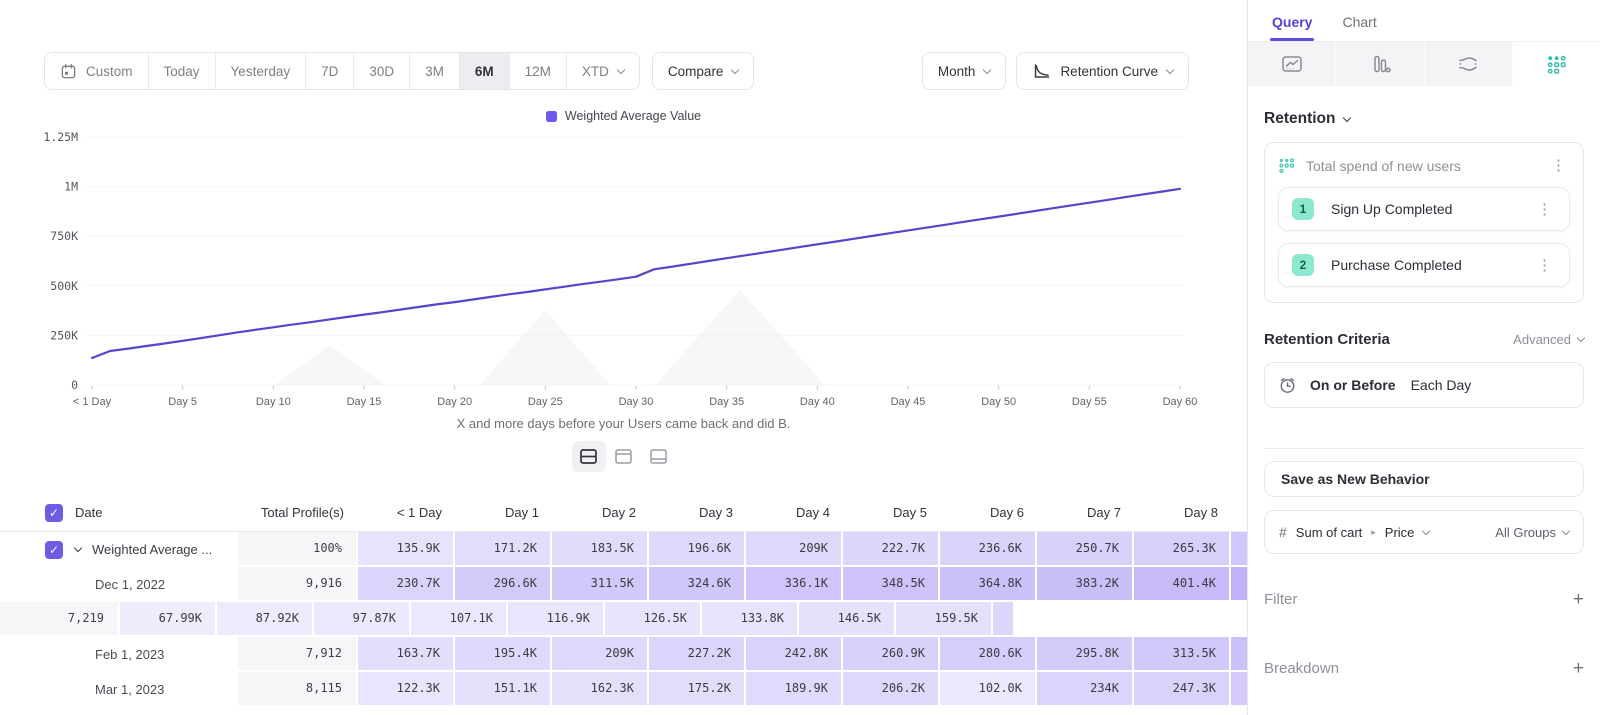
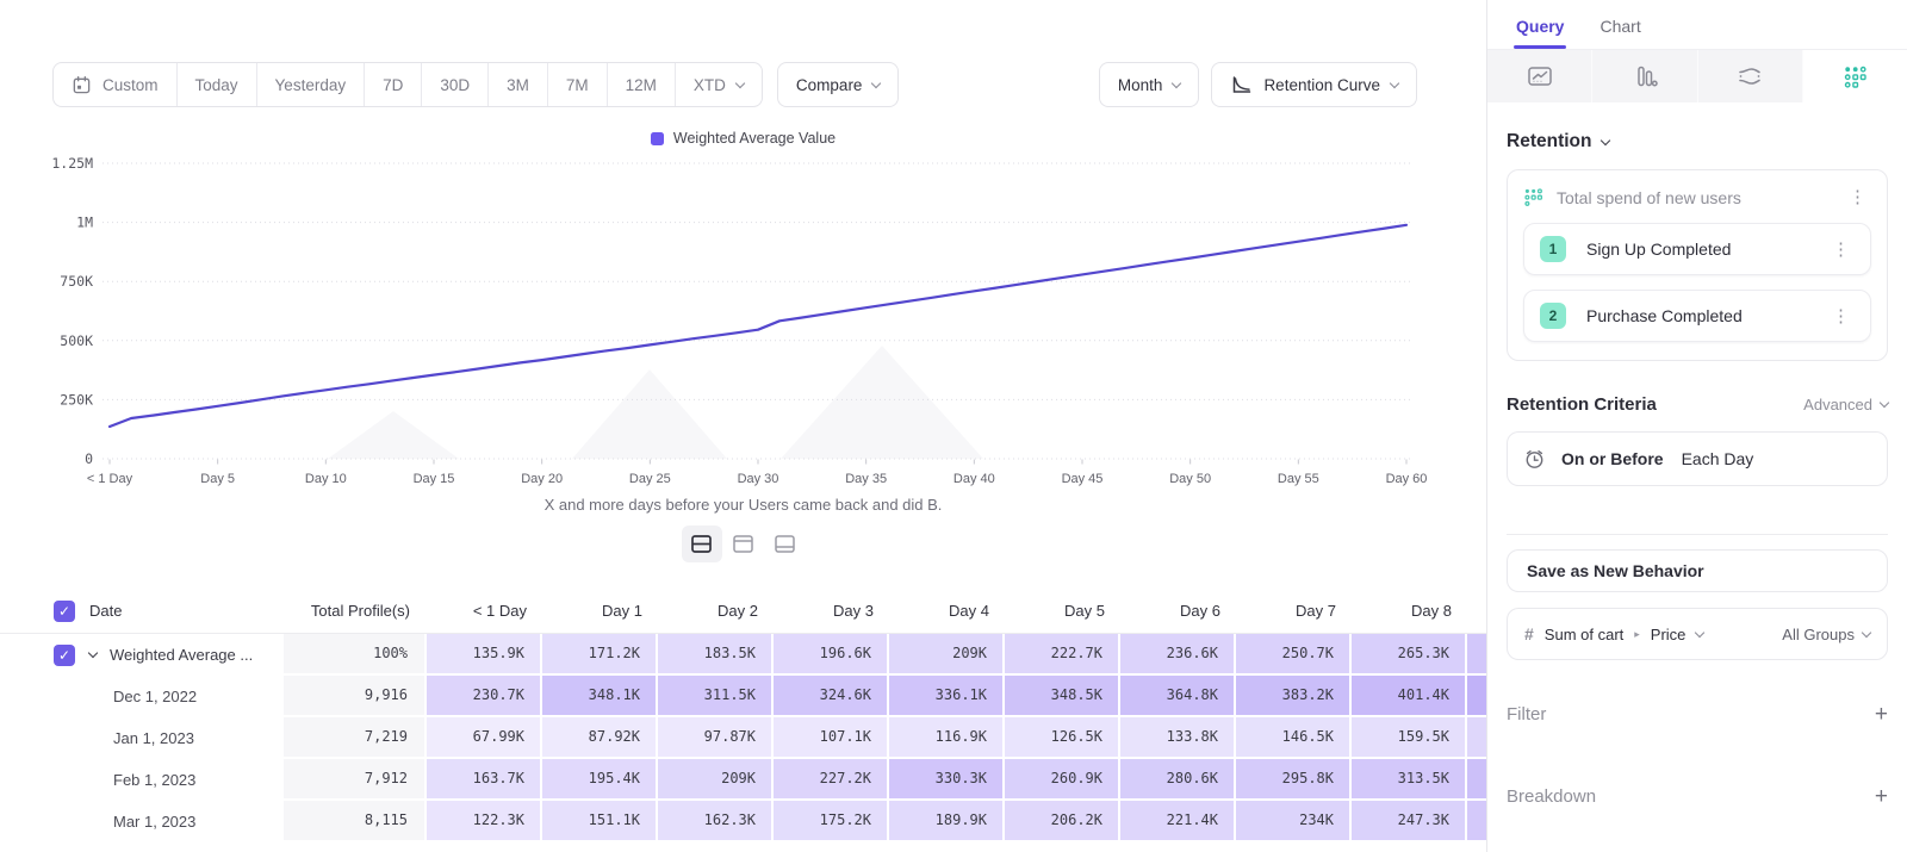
  Custom
  Today
  Yesterday
  7D
  30D
  3M
- 6M
+ 7M
  12M
  XTD
  Compare
  Month
  Retention Curve
  Weighted Average Value
  0
  250K
  500K
  750K
  1M
  1.25M
  < 1 Day
  Day 5
  Day 10
  Day 15
  Day 20
  Day 25
  Day 30
  Day 35
  Day 40
  Day 45
  Day 50
  Day 55
  Day 60
  X and more days before your Users came back and did B.
  ✓
  Date
  Total Profile(s)
  < 1 Day
  Day 1
  Day 2
  Day 3
  Day 4
  Day 5
  Day 6
  Day 7
  Day 8
  ✓
  Weighted Average ...
  100%
  135.9K
  171.2K
  183.5K
  196.6K
  209K
  222.7K
  236.6K
  250.7K
  265.3K
  Dec 1, 2022
  9,916
  230.7K
- 296.6K
+ 348.1K
  311.5K
  324.6K
  336.1K
  348.5K
  364.8K
  383.2K
  401.4K
+ Jan 1, 2023
  7,219
  67.99K
  87.92K
  97.87K
  107.1K
  116.9K
  126.5K
  133.8K
  146.5K
  159.5K
  Feb 1, 2023
  7,912
  163.7K
  195.4K
  209K
  227.2K
- 242.8K
+ 330.3K
  260.9K
  280.6K
  295.8K
  313.5K
  Mar 1, 2023
  8,115
  122.3K
  151.1K
  162.3K
  175.2K
  189.9K
  206.2K
- 102.0K
+ 221.4K
  234K
  247.3K
  Query
  Chart
  Retention
  Total spend of new users
  ⋮
  1
  Sign Up Completed
  ⋮
  2
  Purchase Completed
  ⋮
  Retention Criteria
  Advanced
  On or Before
  Each Day
  Save as New Behavior
  #
  Sum of cart
  ▸
  Price
  All Groups
  Filter
  +
  Breakdown
  +
